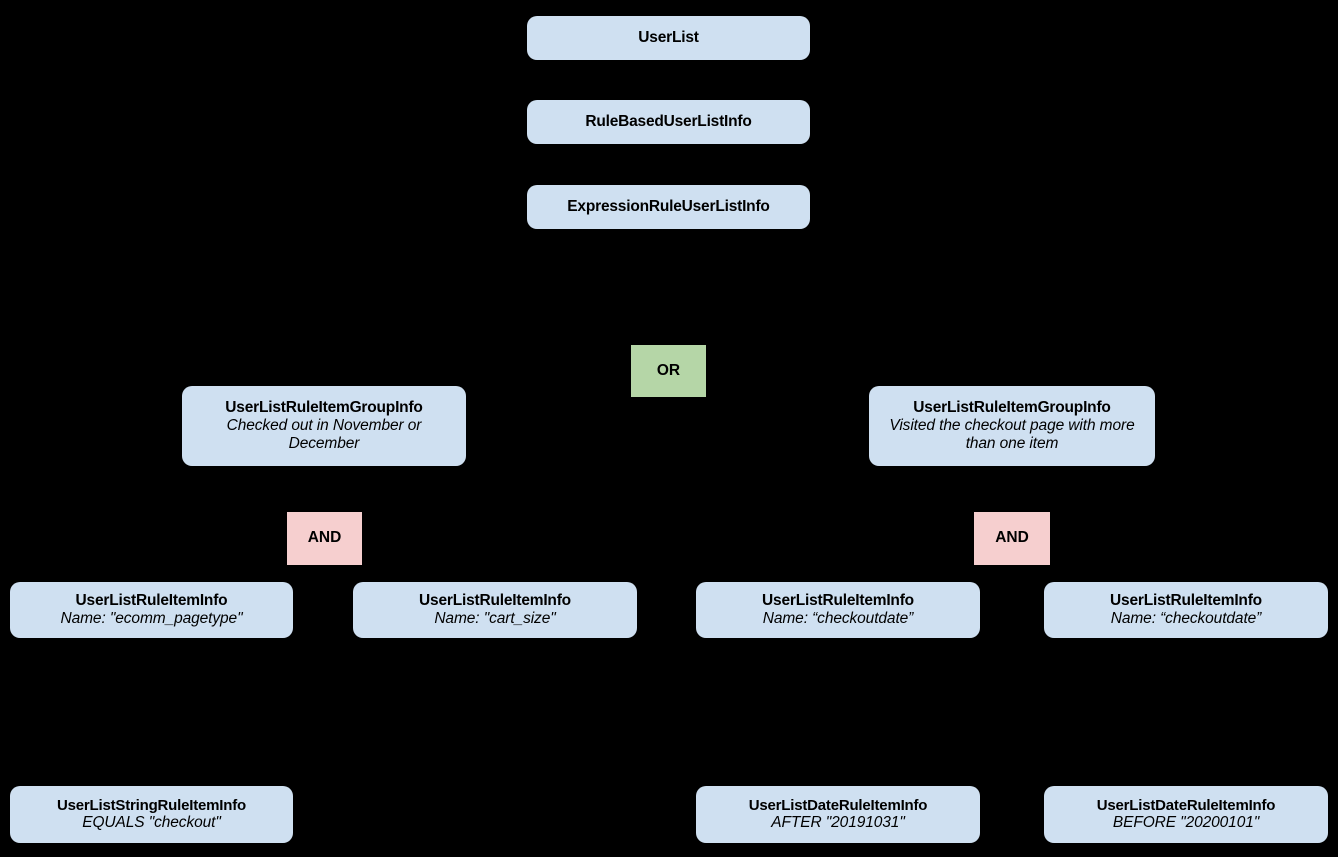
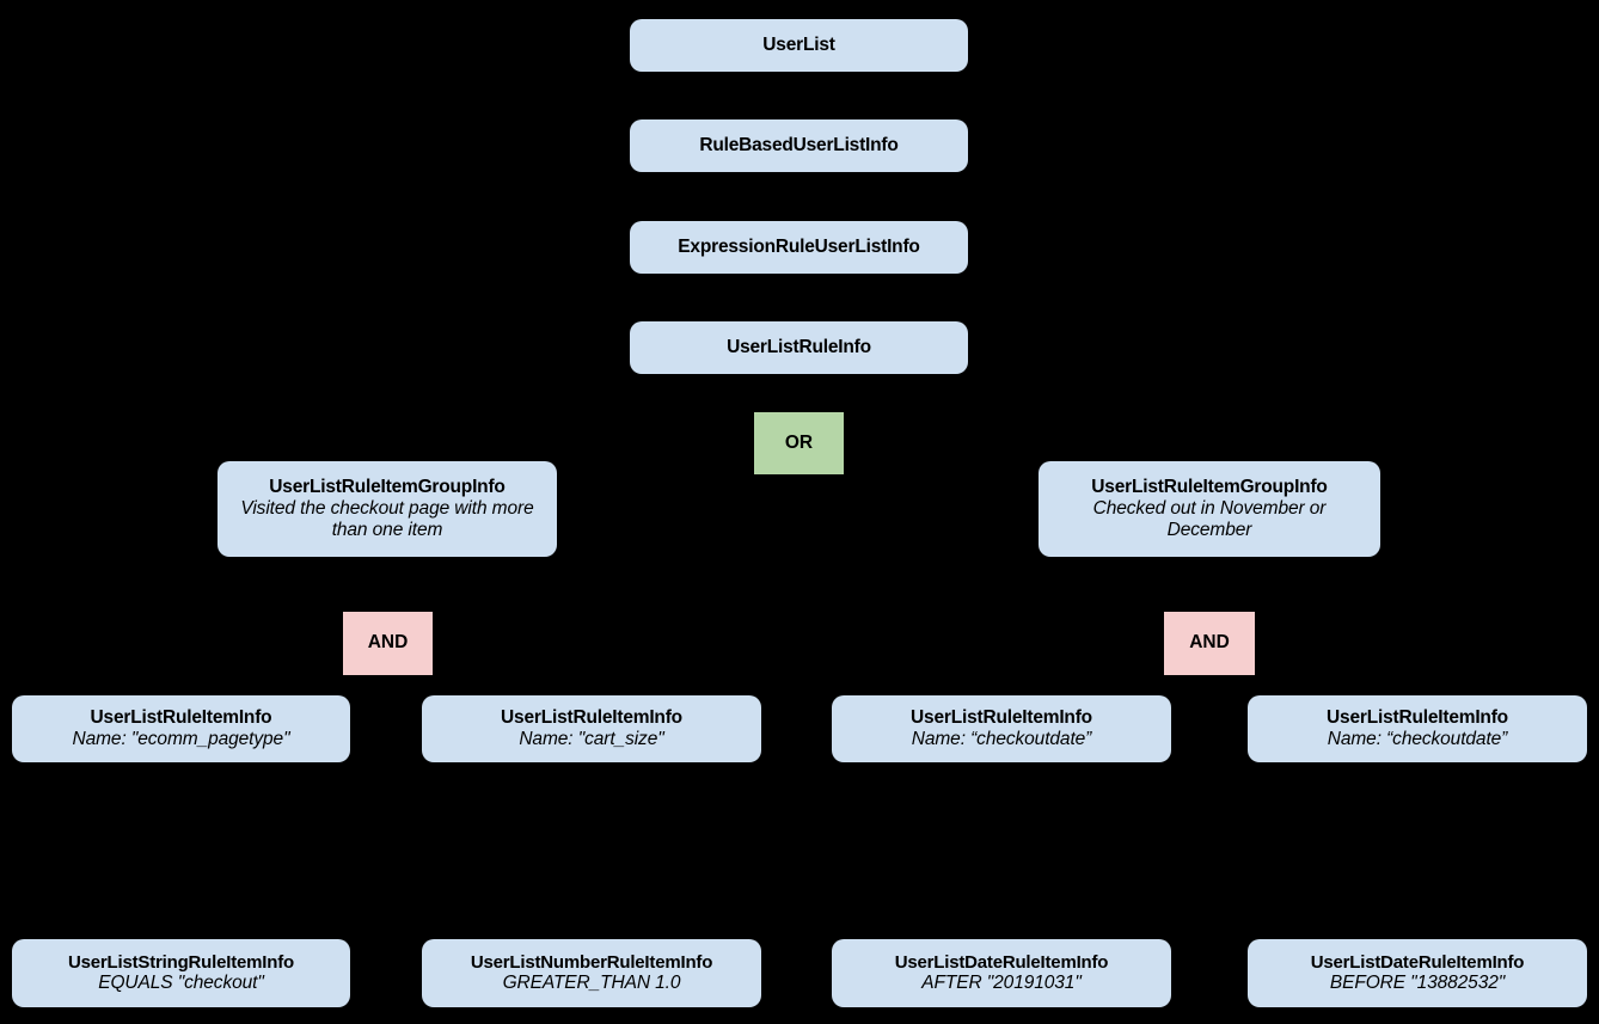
  UserList
  RuleBasedUserListInfo
  ExpressionRuleUserListInfo
+ UserListRuleInfo
  OR
  UserListRuleItemGroupInfo
- Checked out in November or December
+ Visited the checkout page with more than one item
  UserListRuleItemGroupInfo
- Visited the checkout page with more than one item
+ Checked out in November or December
  AND
  AND
  UserListRuleItemInfo
  Name: "ecomm_pagetype"
  UserListRuleItemInfo
  Name: "cart_size"
  UserListRuleItemInfo
  Name: “checkoutdate”
  UserListRuleItemInfo
  Name: “checkoutdate”
  UserListStringRuleItemInfo
  EQUALS "checkout"
+ UserListNumberRuleItemInfo
+ GREATER_THAN 1.0
  UserListDateRuleItemInfo
  AFTER "20191031"
  UserListDateRuleItemInfo
- BEFORE "20200101"
+ BEFORE "13882532"
